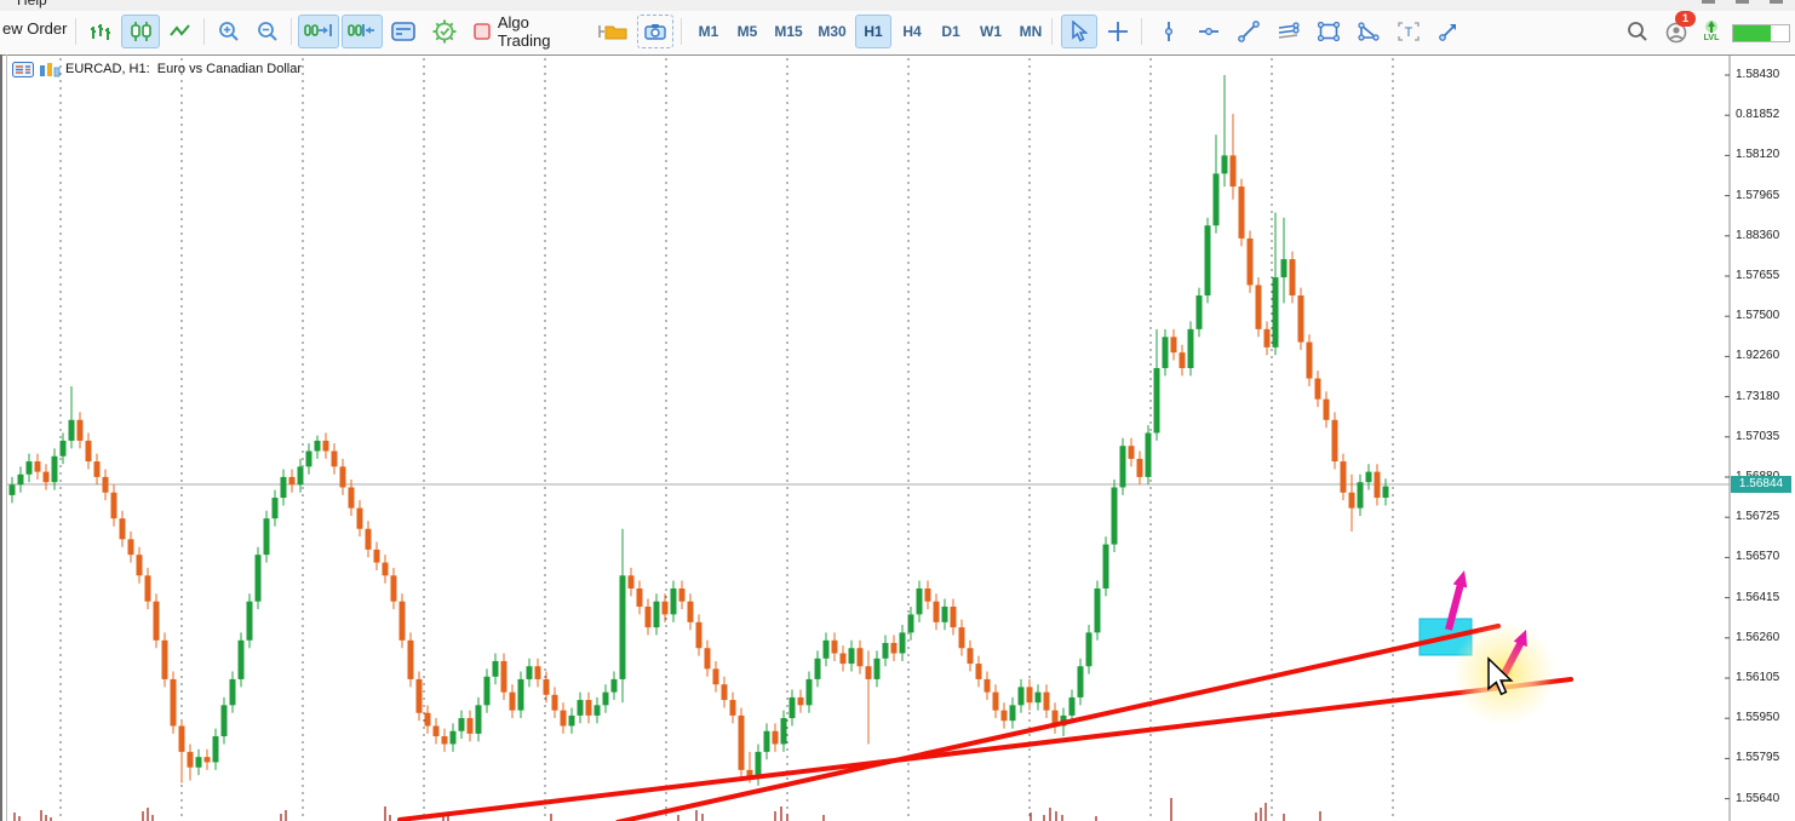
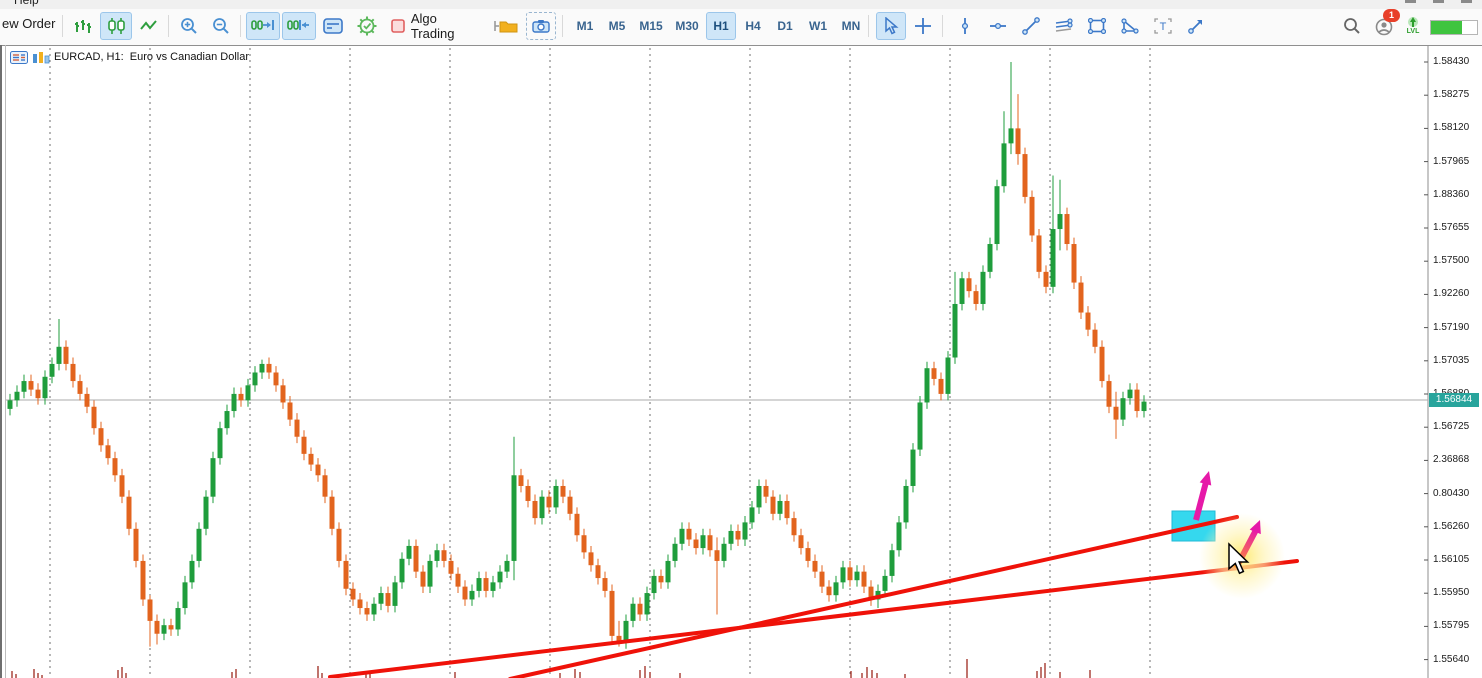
  Help
  ew Order
  Algo Trading
  M1
  M5
  M15
  M30
  H1
  H4
  D1
  W1
  MN
  T
  1
  EURCAD, H1: Euro vs Canadian Dollar
  1.58430
- 0.81852
+ 1.58275
  1.58120
  1.57965
  1.88360
  1.57655
  1.57500
  1.92260
- 1.73180
+ 1.57190
  1.57035
  1.56725
- 1.56570
+ 2.36868
- 1.56415
+ 0.80430
  1.56260
  1.56105
  1.55950
  1.55795
  1.55640
  1.56844
